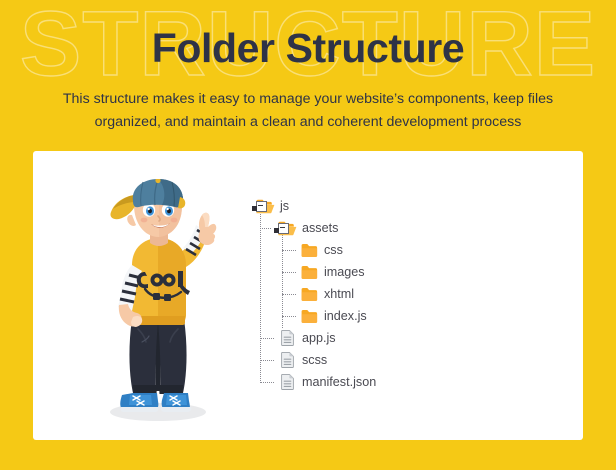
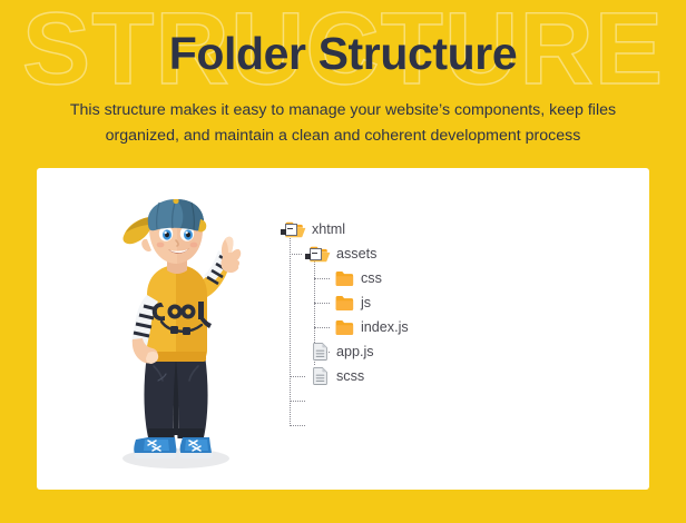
  STRUCTURE
  Folder Structure
  This structure makes it easy to manage your website’s components, keep files organized, and maintain a clean and coherent development process
- js
+ xhtml
  assets
  css
- images
- xhtml
+ js
  index.js
  app.js
  scss
- manifest.json
